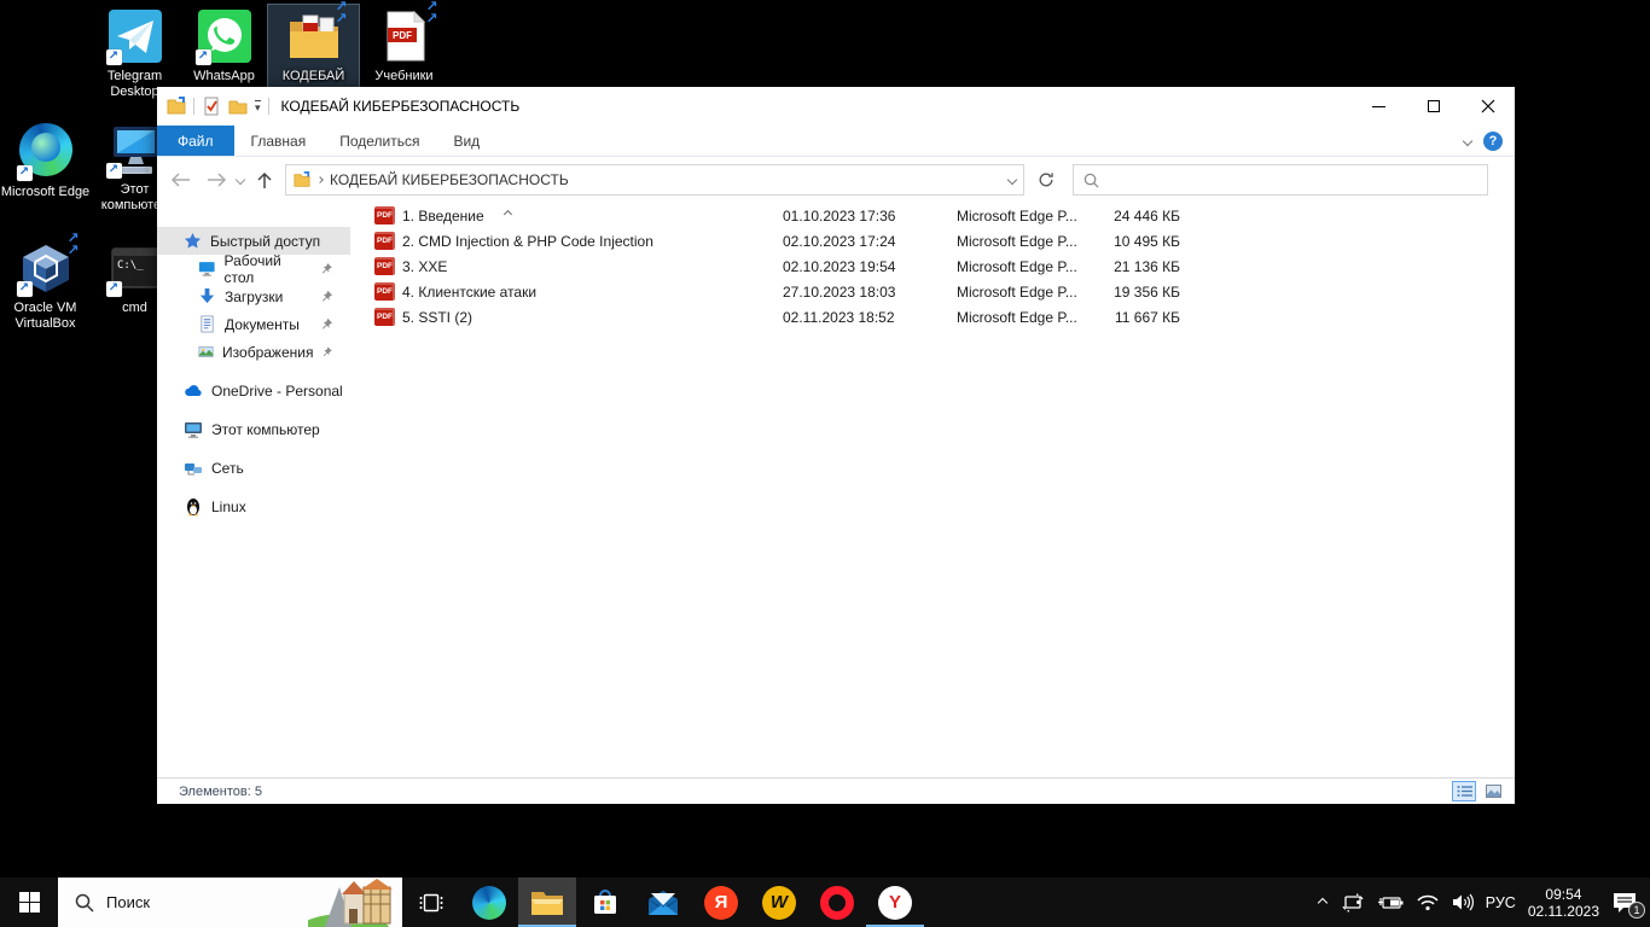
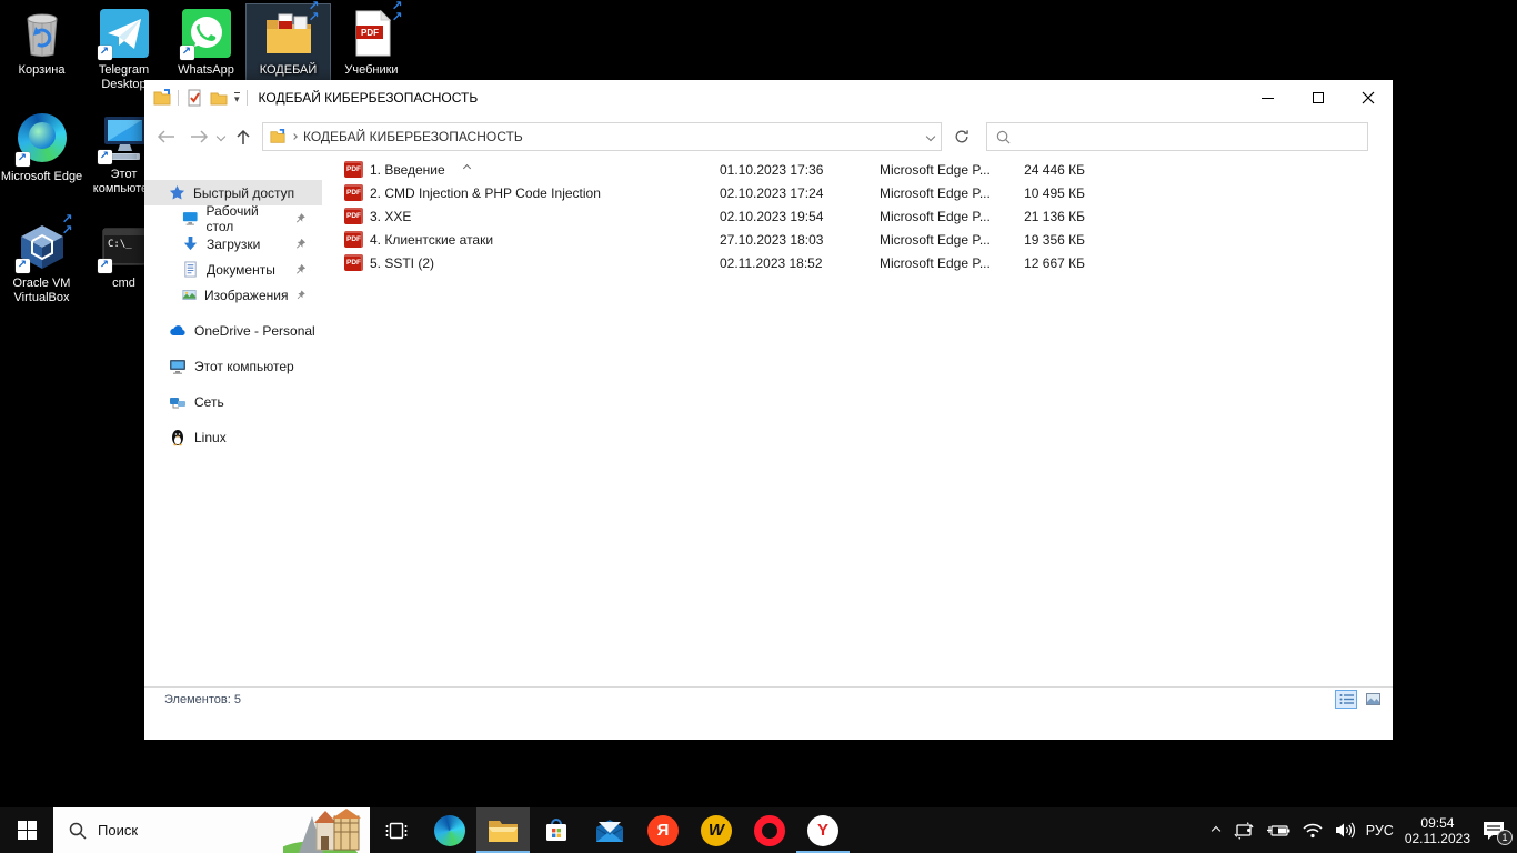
+ Корзина
  ↗
  Telegram Desktop
  ↗
  WhatsApp
  ↗
  ↗
  КОДЕБАЙ
  PDF
  ↗
  ↗
  Учебники
  ↗
  Microsoft Edge
  ↗
  Этот компьют
  ↗
  ↗
  ↗
  Oracle VM VirtualBox
  C:\_
  ↗
  cmd
  ▾
  КОДЕБАЙ КИБЕРБЕЗОПАСНОСТЬ
- Файл
- Главная
- Поделиться
- Вид
- ?
  КОДЕБАЙ КИБЕРБЕЗОПАСНОСТЬ
  Быстрый доступ
  Рабочий стол
  Загрузки
  Документы
  Изображения
  OneDrive - Personal
  Этот компьютер
  Сеть
  Linux
  1. Введение
  01.10.2023 17:36
  Microsoft Edge P...
  24 446 КБ
  2. CMD Injection & PHP Code Injection
  02.10.2023 17:24
  Microsoft Edge P...
  10 495 КБ
  3. XXE
  02.10.2023 19:54
  Microsoft Edge P...
  21 136 КБ
  4. Клиентские атаки
  27.10.2023 18:03
  Microsoft Edge P...
  19 356 КБ
  5. SSTI (2)
  02.11.2023 18:52
  Microsoft Edge P...
- 11 667 КБ
+ 12 667 КБ
  Элементов: 5
  Поиск
  Я
  W
  Y
  РУС
  09:54
  02.11.2023
  1
